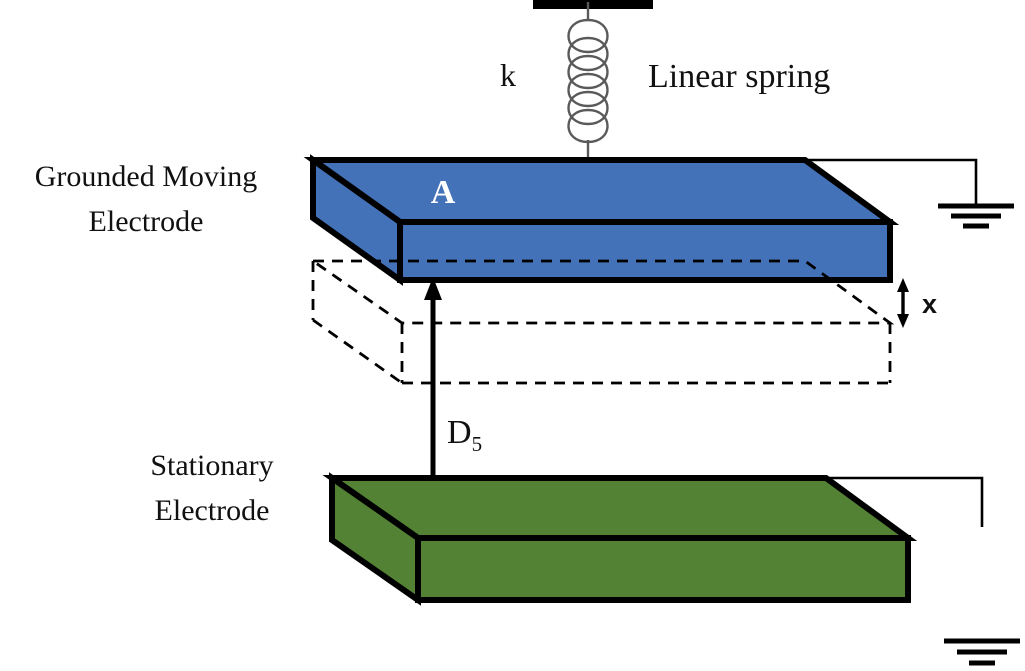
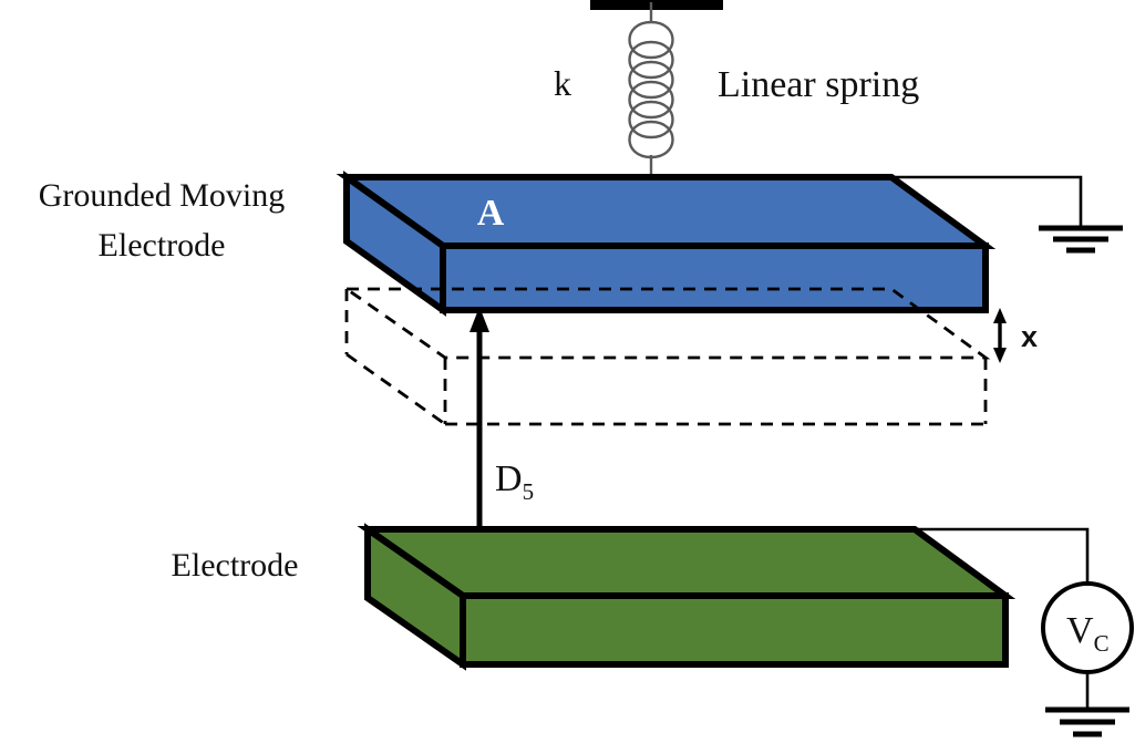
  k
  Linear spring
  A
  x
  D5
+ VC
  Grounded Moving
  Electrode
- Stationary
  Electrode
